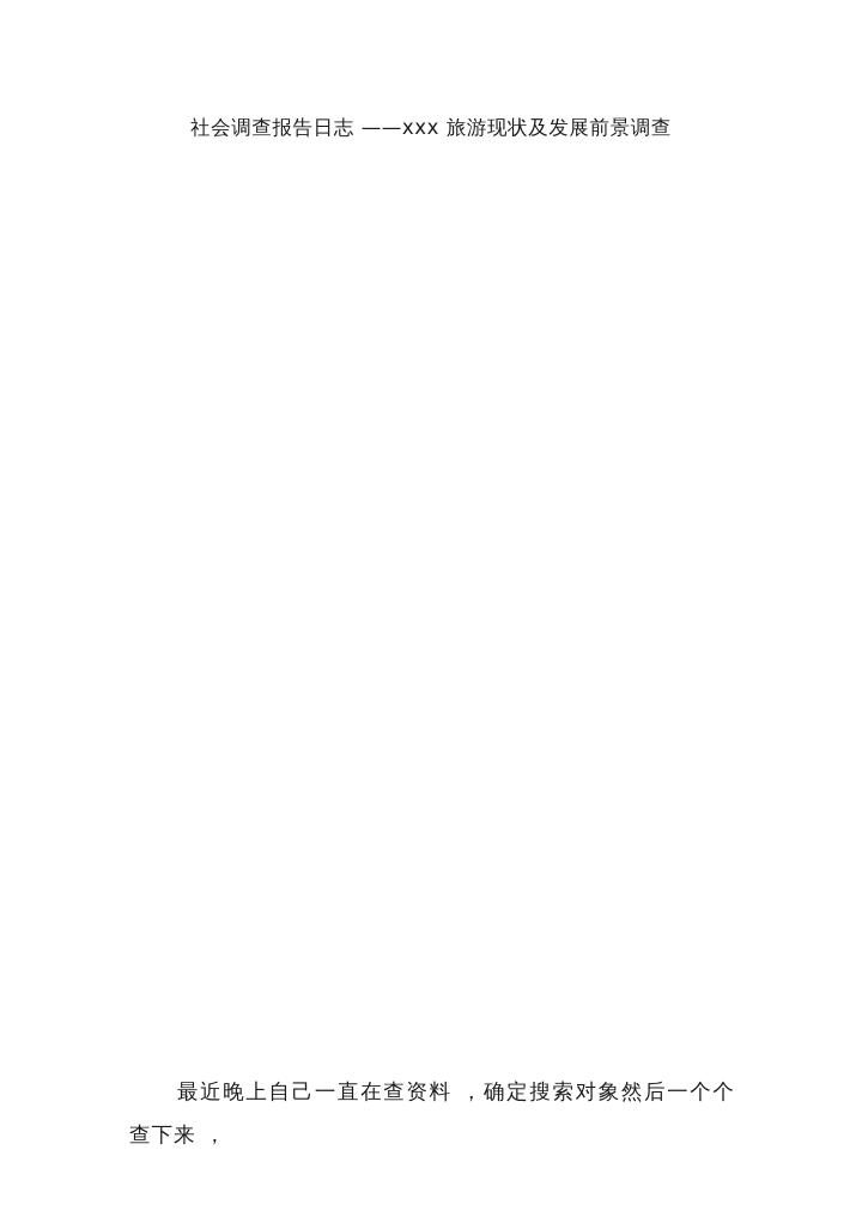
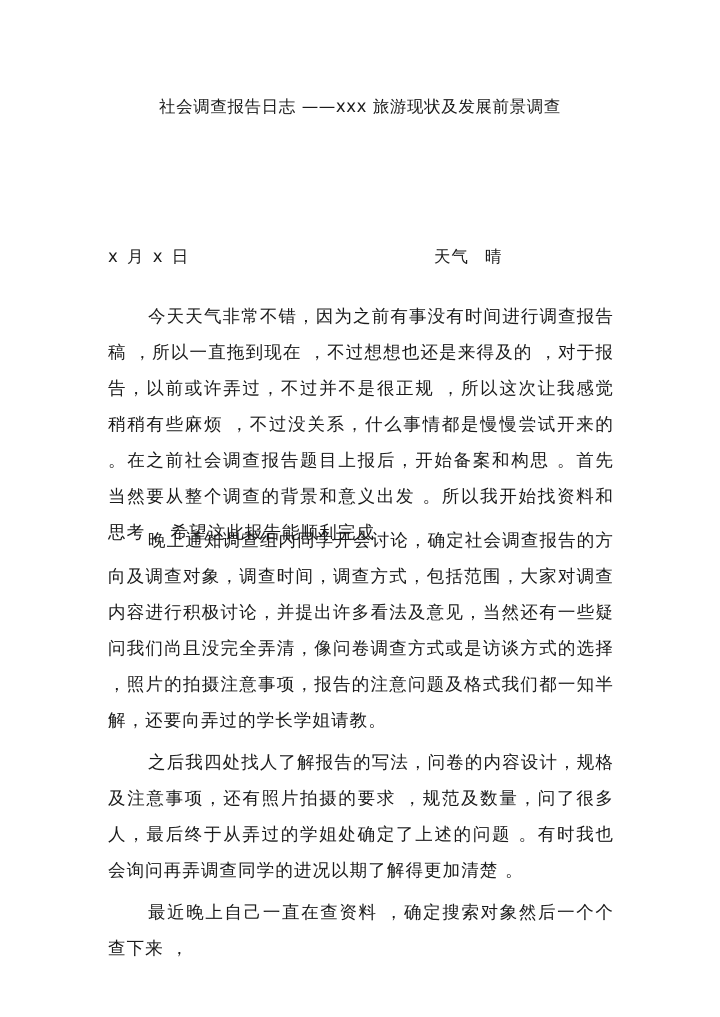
  社会调查报告日志 ——xxx 旅游现状及发展前景调查
+ x 月 x 日
+ 天气 晴
+ 今天天气非常不错，因为之前有事没有时间进行调查报告稿 ，所以一直拖到现在 ，不过想想也还是来得及的 ，对于报告，以前或许弄过，不过并不是很正规 ，所以这次让我感觉稍稍有些麻烦 ，不过没关系，什么事情都是慢慢尝试开来的 。在之前社会调查报告题目上报后，开始备案和构思 。首先当然要从整个调查的背景和意义出发 。所以我开始找资料和思考 。希望这此报告能顺利完成
+ 晚上通知调查组内同学开会讨论，确定社会调查报告的方向及调查对象，调查时间，调查方式，包括范围，大家对调查内容进行积极讨论，并提出许多看法及意见，当然还有一些疑问我们尚且没完全弄清，像问卷调查方式或是访谈方式的选择 ，照片的拍摄注意事项，报告的注意问题及格式我们都一知半解，还要向弄过的学长学姐请教。
+ 之后我四处找人了解报告的写法，问卷的内容设计，规格及注意事项，还有照片拍摄的要求 ，规范及数量，问了很多人，最后终于从弄过的学姐处确定了上述的问题 。有时我也会询问再弄调查同学的进况以期了解得更加清楚 。
  最近晚上自己一直在查资料 ，确定搜索对象然后一个个查下来 ，
